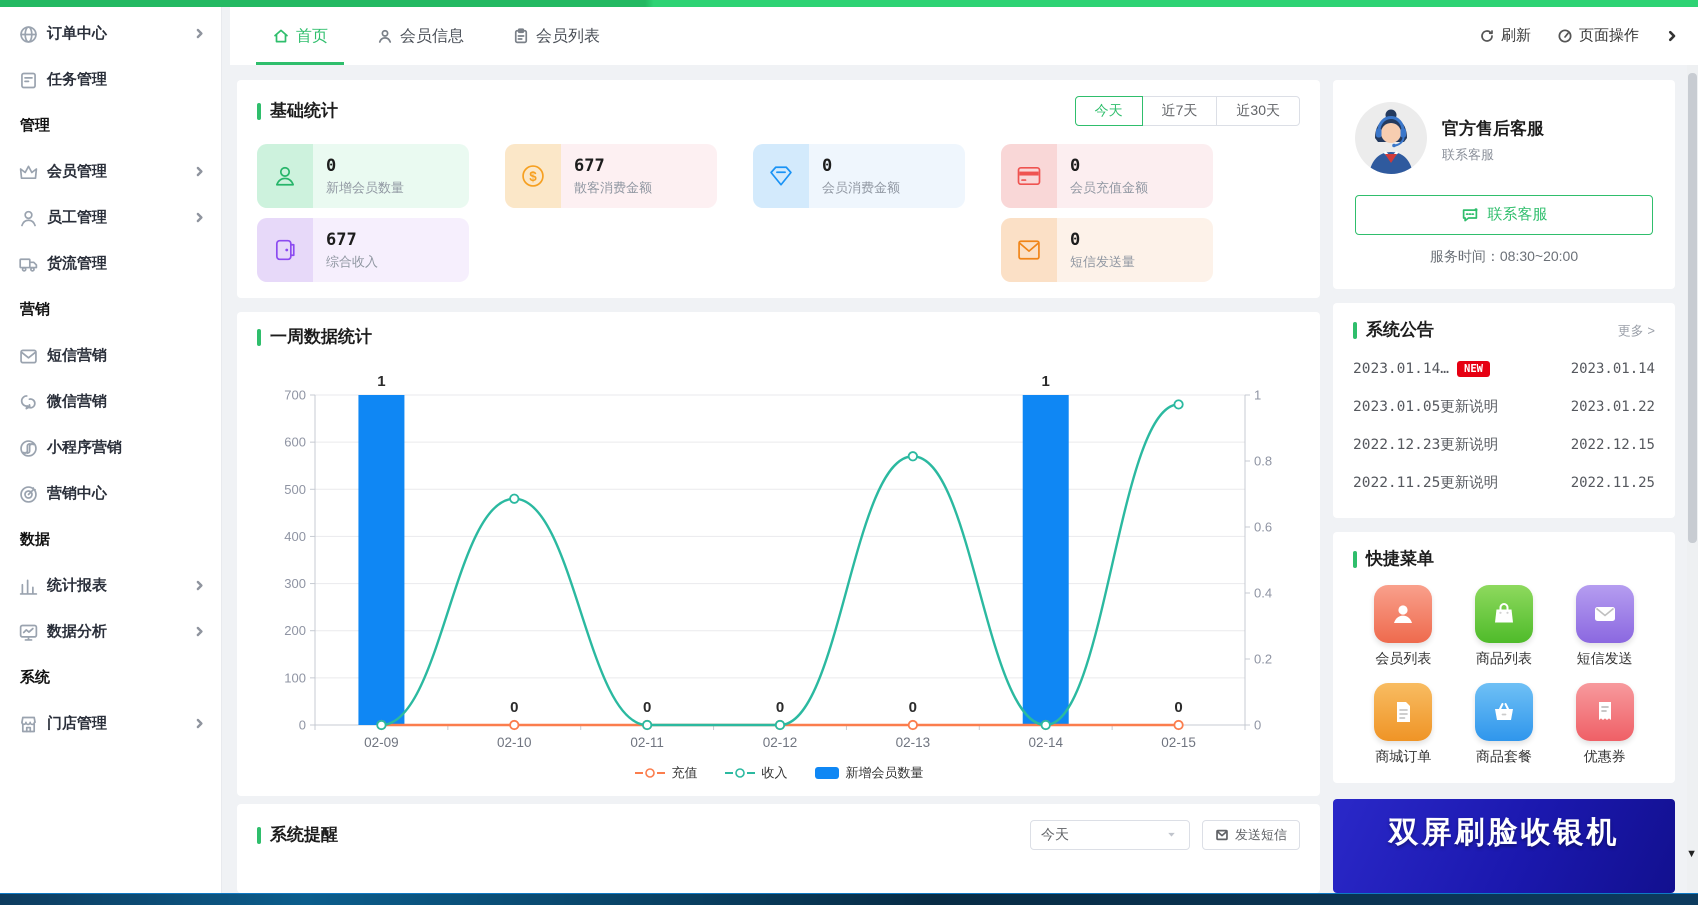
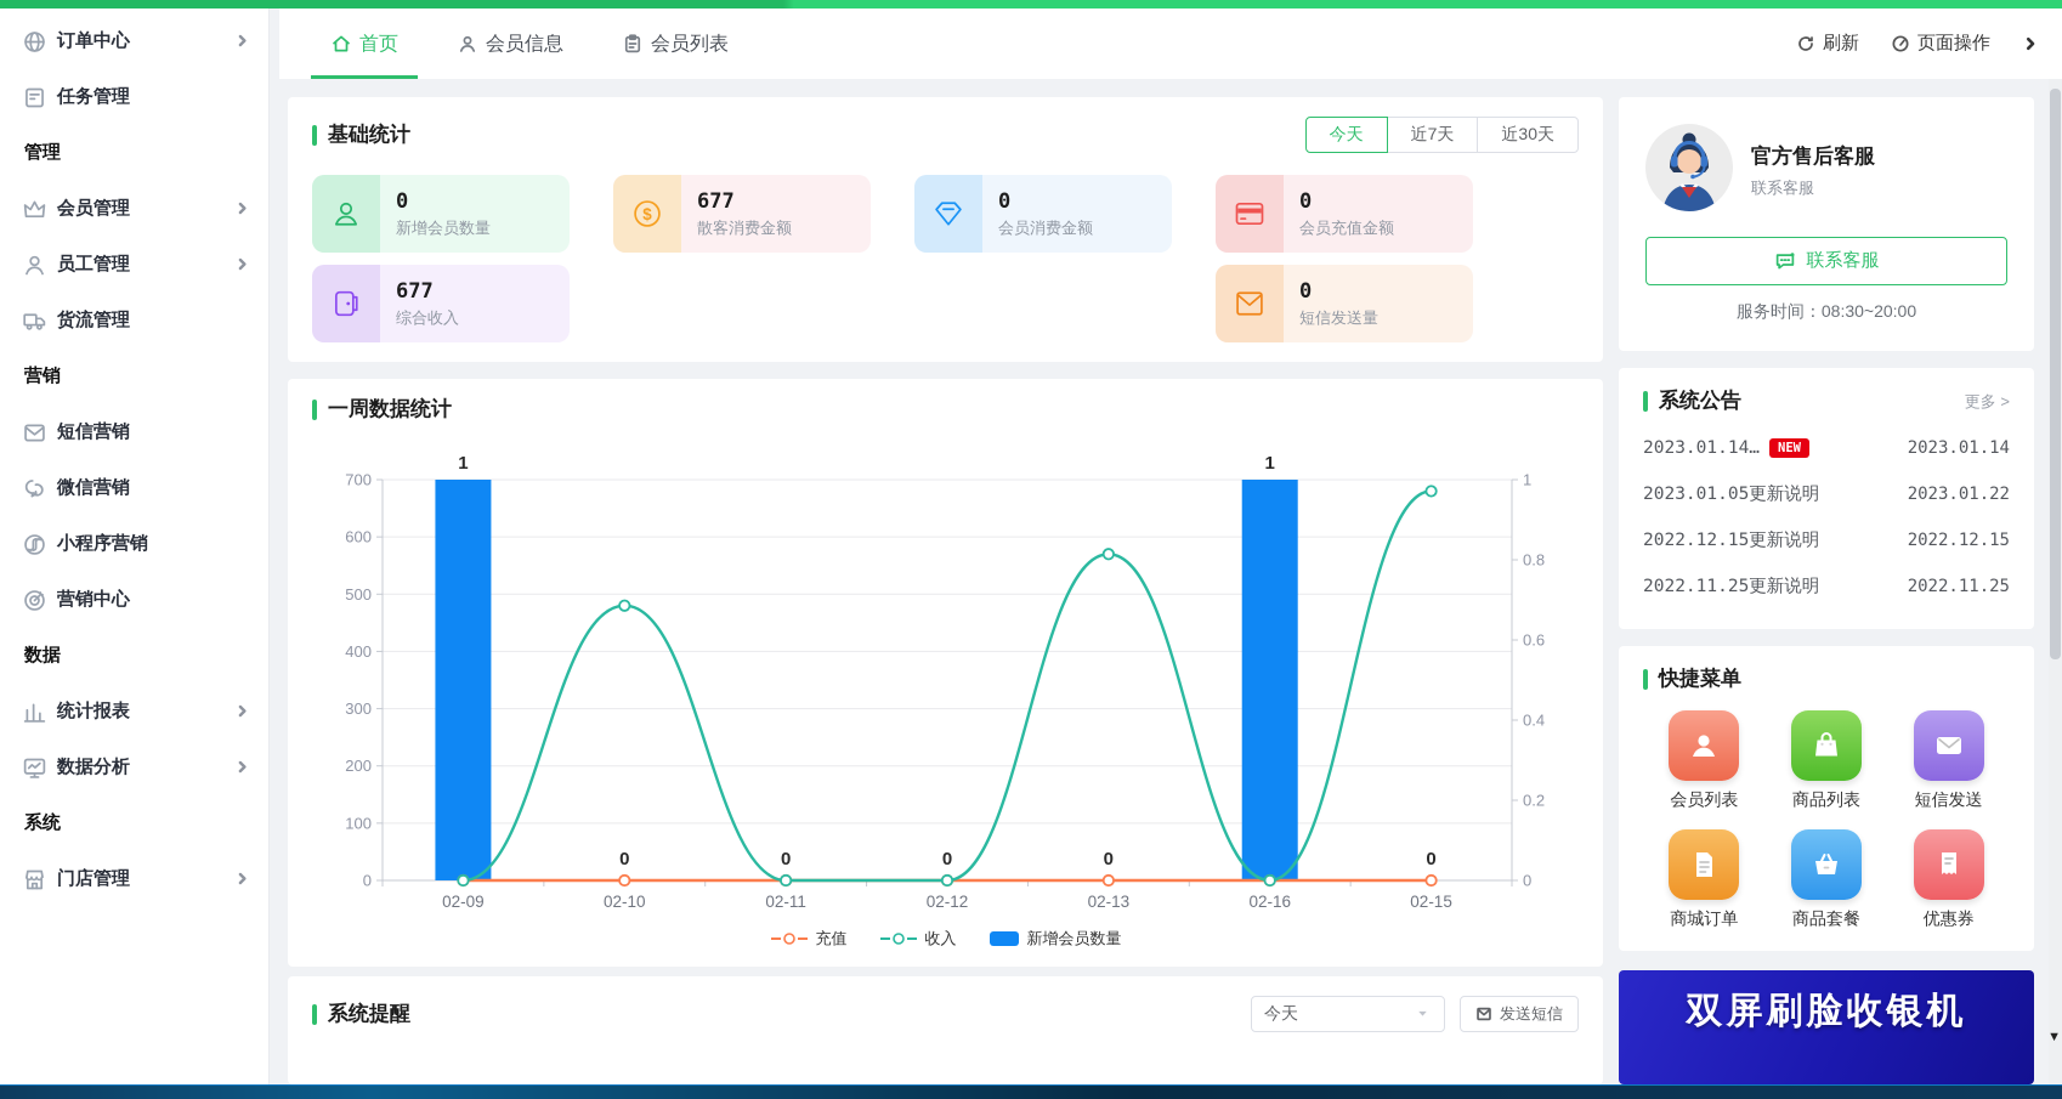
  订单中心
  任务管理
  管理
  会员管理
  员工管理
  货流管理
  营销
  短信营销
  微信营销
  小程序营销
  营销中心
  数据
  统计报表
  数据分析
  系统
  门店管理
  首页
  会员信息
  会员列表
  刷新
  页面操作
  基础统计
  今天
  近7天
  近30天
  0
  新增会员数量
  $
  677
  散客消费金额
  0
  会员消费金额
  0
  会员充值金额
  677
  综合收入
  0
  短信发送量
  一周数据统计
  0
  100
  200
  300
  400
  500
  600
  700
  0
  0.2
  0.4
  0.6
  0.8
  1
  02-09
  02-10
  02-11
  02-12
  02-13
- 02-14
+ 02-16
  02-15
  1
  0
  0
  0
  0
  1
  0
  充值
  收入
  新增会员数量
  系统提醒
  今天
  发送短信
  官方售后客服
  联系客服
  联系客服
  服务时间：08:30~20:00
  系统公告
  更多 >
  2023.01.14…
  NEW
  2023.01.14
  2023.01.05更新说明
  2023.01.22
- 2022.12.23更新说明
+ 2022.12.15更新说明
  2022.12.15
  2022.11.25更新说明
  2022.11.25
  快捷菜单
  会员列表
  商品列表
  短信发送
  商城订单
  商品套餐
  优惠券
  双屏刷脸收银机
  ▼
